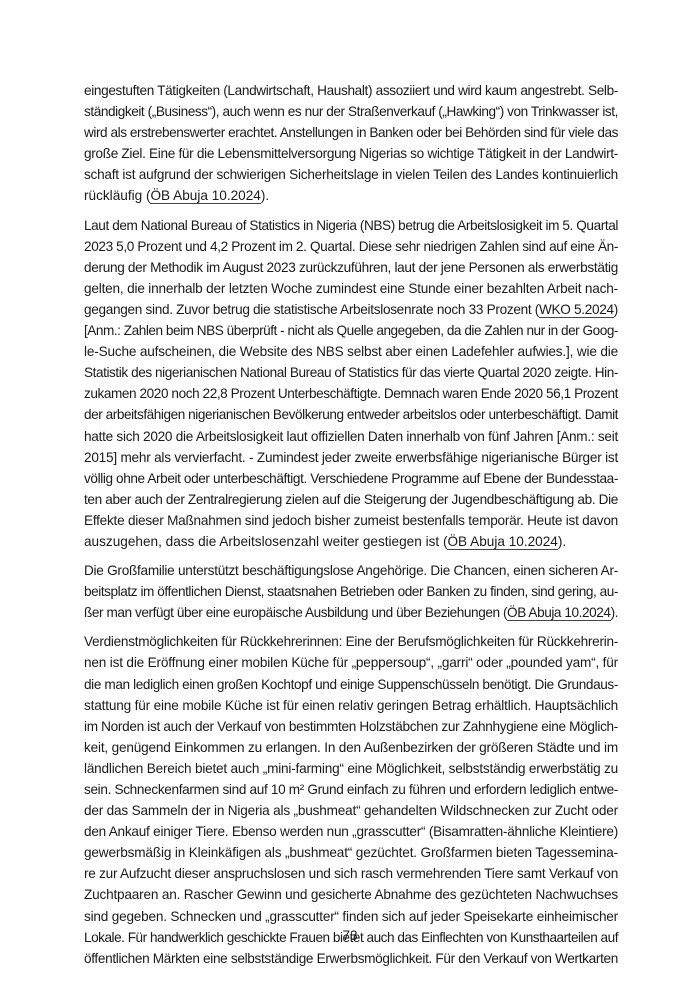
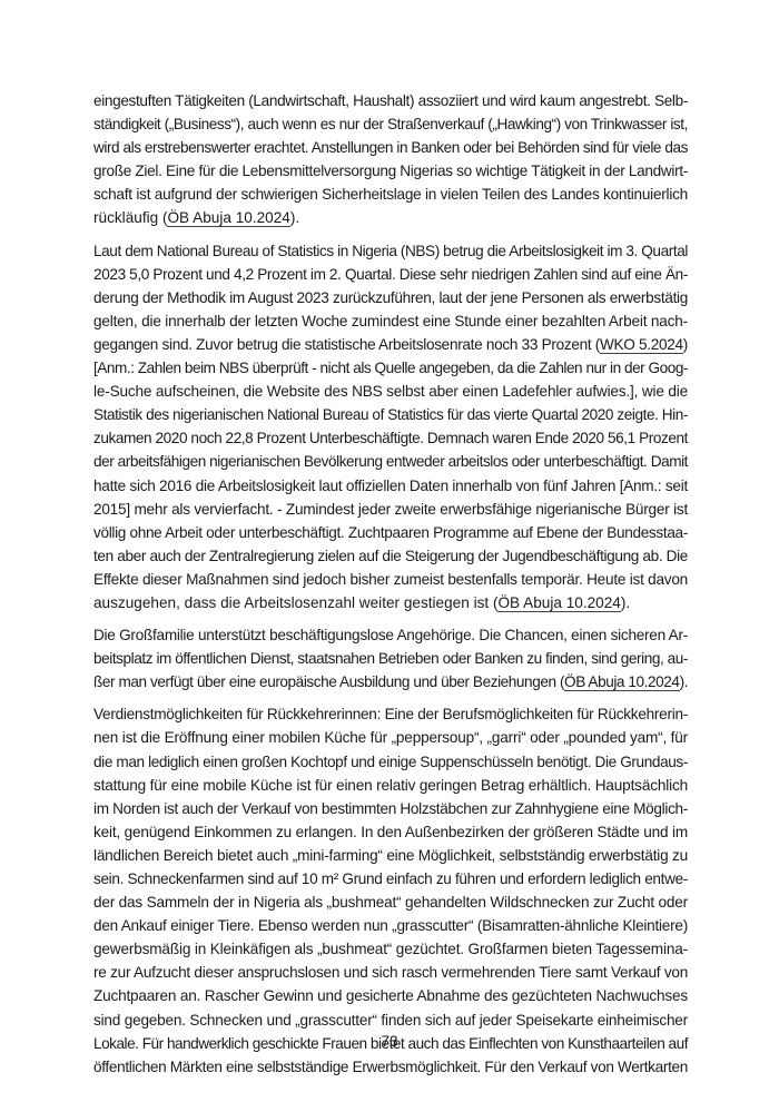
  eingestuften Tätigkeiten (Landwirtschaft, Haushalt) assoziiert und wird kaum angestrebt. Selb-
  ständigkeit („Business“), auch wenn es nur der Straßenverkauf („Hawking“) von Trinkwasser ist,
  wird als erstrebenswerter erachtet. Anstellungen in Banken oder bei Behörden sind für viele das
  große Ziel. Eine für die Lebensmittelversorgung Nigerias so wichtige Tätigkeit in der Landwirt-
  schaft ist aufgrund der schwierigen Sicherheitslage in vielen Teilen des Landes kontinuierlich
  rückläufig (ÖB Abuja 10.2024).
- Laut dem National Bureau of Statistics in Nigeria (NBS) betrug die Arbeitslosigkeit im 5. Quartal
+ Laut dem National Bureau of Statistics in Nigeria (NBS) betrug die Arbeitslosigkeit im 3. Quartal
  2023 5,0 Prozent und 4,2 Prozent im 2. Quartal. Diese sehr niedrigen Zahlen sind auf eine Än-
  derung der Methodik im August 2023 zurückzuführen, laut der jene Personen als erwerbstätig
  gelten, die innerhalb der letzten Woche zumindest eine Stunde einer bezahlten Arbeit nach-
  gegangen sind. Zuvor betrug die statistische Arbeitslosenrate noch 33 Prozent (WKO 5.2024)
  [Anm.: Zahlen beim NBS überprüft - nicht als Quelle angegeben, da die Zahlen nur in der Goog-
  le-Suche aufscheinen, die Website des NBS selbst aber einen Ladefehler aufwies.], wie die
  Statistik des nigerianischen National Bureau of Statistics für das vierte Quartal 2020 zeigte. Hin-
  zukamen 2020 noch 22,8 Prozent Unterbeschäftigte. Demnach waren Ende 2020 56,1 Prozent
  der arbeitsfähigen nigerianischen Bevölkerung entweder arbeitslos oder unterbeschäftigt. Damit
- hatte sich 2020 die Arbeitslosigkeit laut offiziellen Daten innerhalb von fünf Jahren [Anm.: seit
+ hatte sich 2016 die Arbeitslosigkeit laut offiziellen Daten innerhalb von fünf Jahren [Anm.: seit
  2015] mehr als vervierfacht. - Zumindest jeder zweite erwerbsfähige nigerianische Bürger ist
- völlig ohne Arbeit oder unterbeschäftigt. Verschiedene Programme auf Ebene der Bundesstaa-
+ völlig ohne Arbeit oder unterbeschäftigt. Zuchtpaaren Programme auf Ebene der Bundesstaa-
  ten aber auch der Zentralregierung zielen auf die Steigerung der Jugendbeschäftigung ab. Die
  Effekte dieser Maßnahmen sind jedoch bisher zumeist bestenfalls temporär. Heute ist davon
  auszugehen, dass die Arbeitslosenzahl weiter gestiegen ist (ÖB Abuja 10.2024).
  Die Großfamilie unterstützt beschäftigungslose Angehörige. Die Chancen, einen sicheren Ar-
  beitsplatz im öffentlichen Dienst, staatsnahen Betrieben oder Banken zu finden, sind gering, au-
  ßer man verfügt über eine europäische Ausbildung und über Beziehungen (ÖB Abuja 10.2024).
  Verdienstmöglichkeiten für Rückkehrerinnen: Eine der Berufsmöglichkeiten für Rückkehrerin-
  nen ist die Eröffnung einer mobilen Küche für „peppersoup“, „garri“ oder „pounded yam“, für
  die man lediglich einen großen Kochtopf und einige Suppenschüsseln benötigt. Die Grundaus-
  stattung für eine mobile Küche ist für einen relativ geringen Betrag erhältlich. Hauptsächlich
  im Norden ist auch der Verkauf von bestimmten Holzstäbchen zur Zahnhygiene eine Möglich-
  keit, genügend Einkommen zu erlangen. In den Außenbezirken der größeren Städte und im
  ländlichen Bereich bietet auch „mini-farming“ eine Möglichkeit, selbstständig erwerbstätig zu
  sein. Schneckenfarmen sind auf 10 m² Grund einfach zu führen und erfordern lediglich entwe-
  der das Sammeln der in Nigeria als „bushmeat“ gehandelten Wildschnecken zur Zucht oder
  den Ankauf einiger Tiere. Ebenso werden nun „grasscutter“ (Bisamratten-ähnliche Kleintiere)
  gewerbsmäßig in Kleinkäfigen als „bushmeat“ gezüchtet. Großfarmen bieten Tagessemina-
  re zur Aufzucht dieser anspruchslosen und sich rasch vermehrenden Tiere samt Verkauf von
  Zuchtpaaren an. Rascher Gewinn und gesicherte Abnahme des gezüchteten Nachwuchses
  sind gegeben. Schnecken und „grasscutter“ finden sich auf jeder Speisekarte einheimischer
  Lokale. Für handwerklich geschickte Frauen bietet auch das Einflechten von Kunsthaarteilen auf
  öffentlichen Märkten eine selbstständige Erwerbsmöglichkeit. Für den Verkauf von Wertkarten
  73
